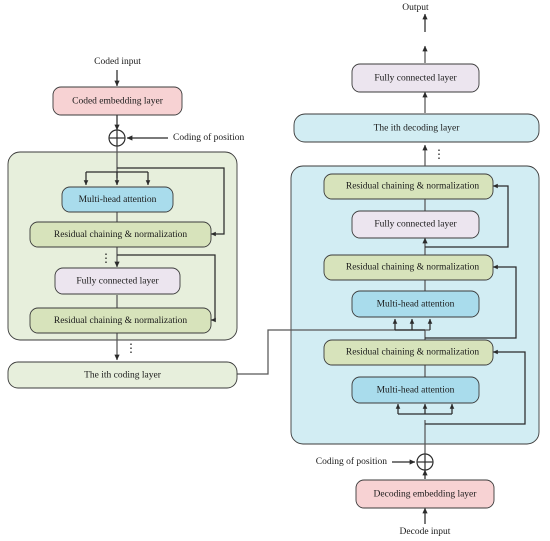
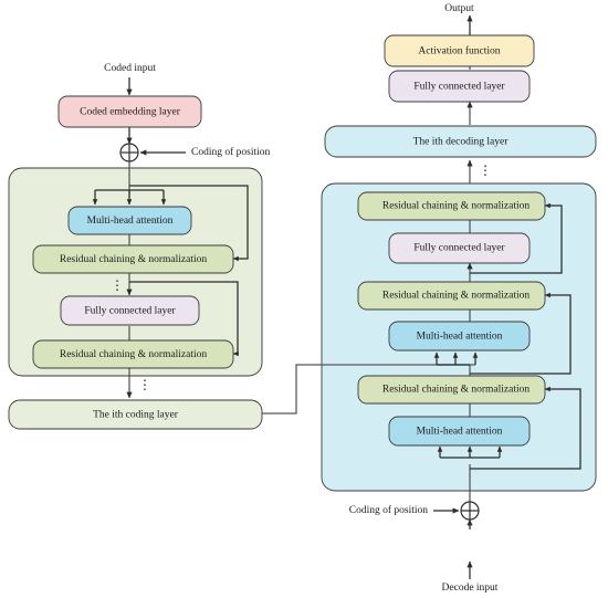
  ⋮
  ⋮
  Coded embedding layer
  Multi-head attention
  Residual chaining & normalization
  Fully connected layer
  Residual chaining & normalization
  The ith coding layer
  Coded input
  Coding of position
  ⋮
- Decoding embedding layer
  Multi-head attention
  Residual chaining & normalization
  Multi-head attention
  Residual chaining & normalization
  Fully connected layer
  Residual chaining & normalization
  The ith decoding layer
  Fully connected layer
+ Activation function
  Output
  Coding of position
  Decode input
